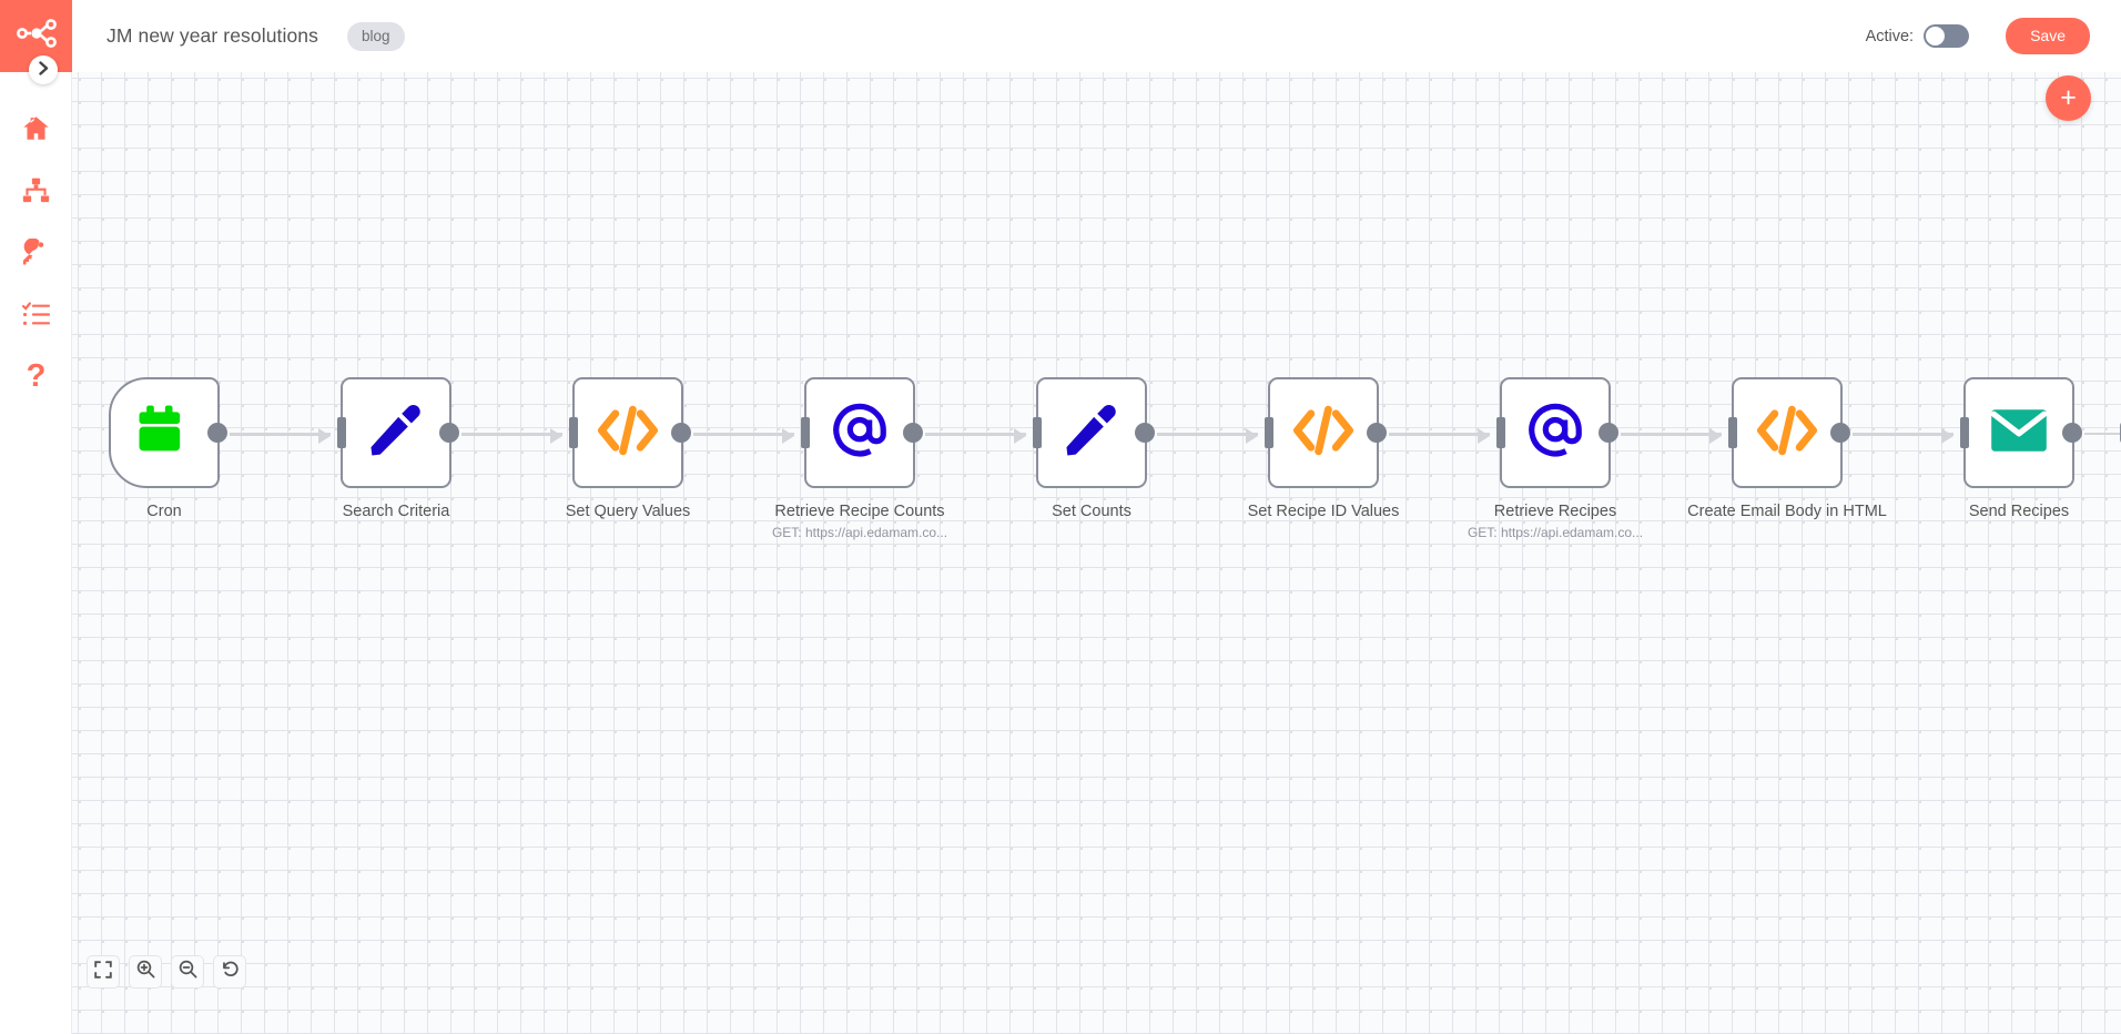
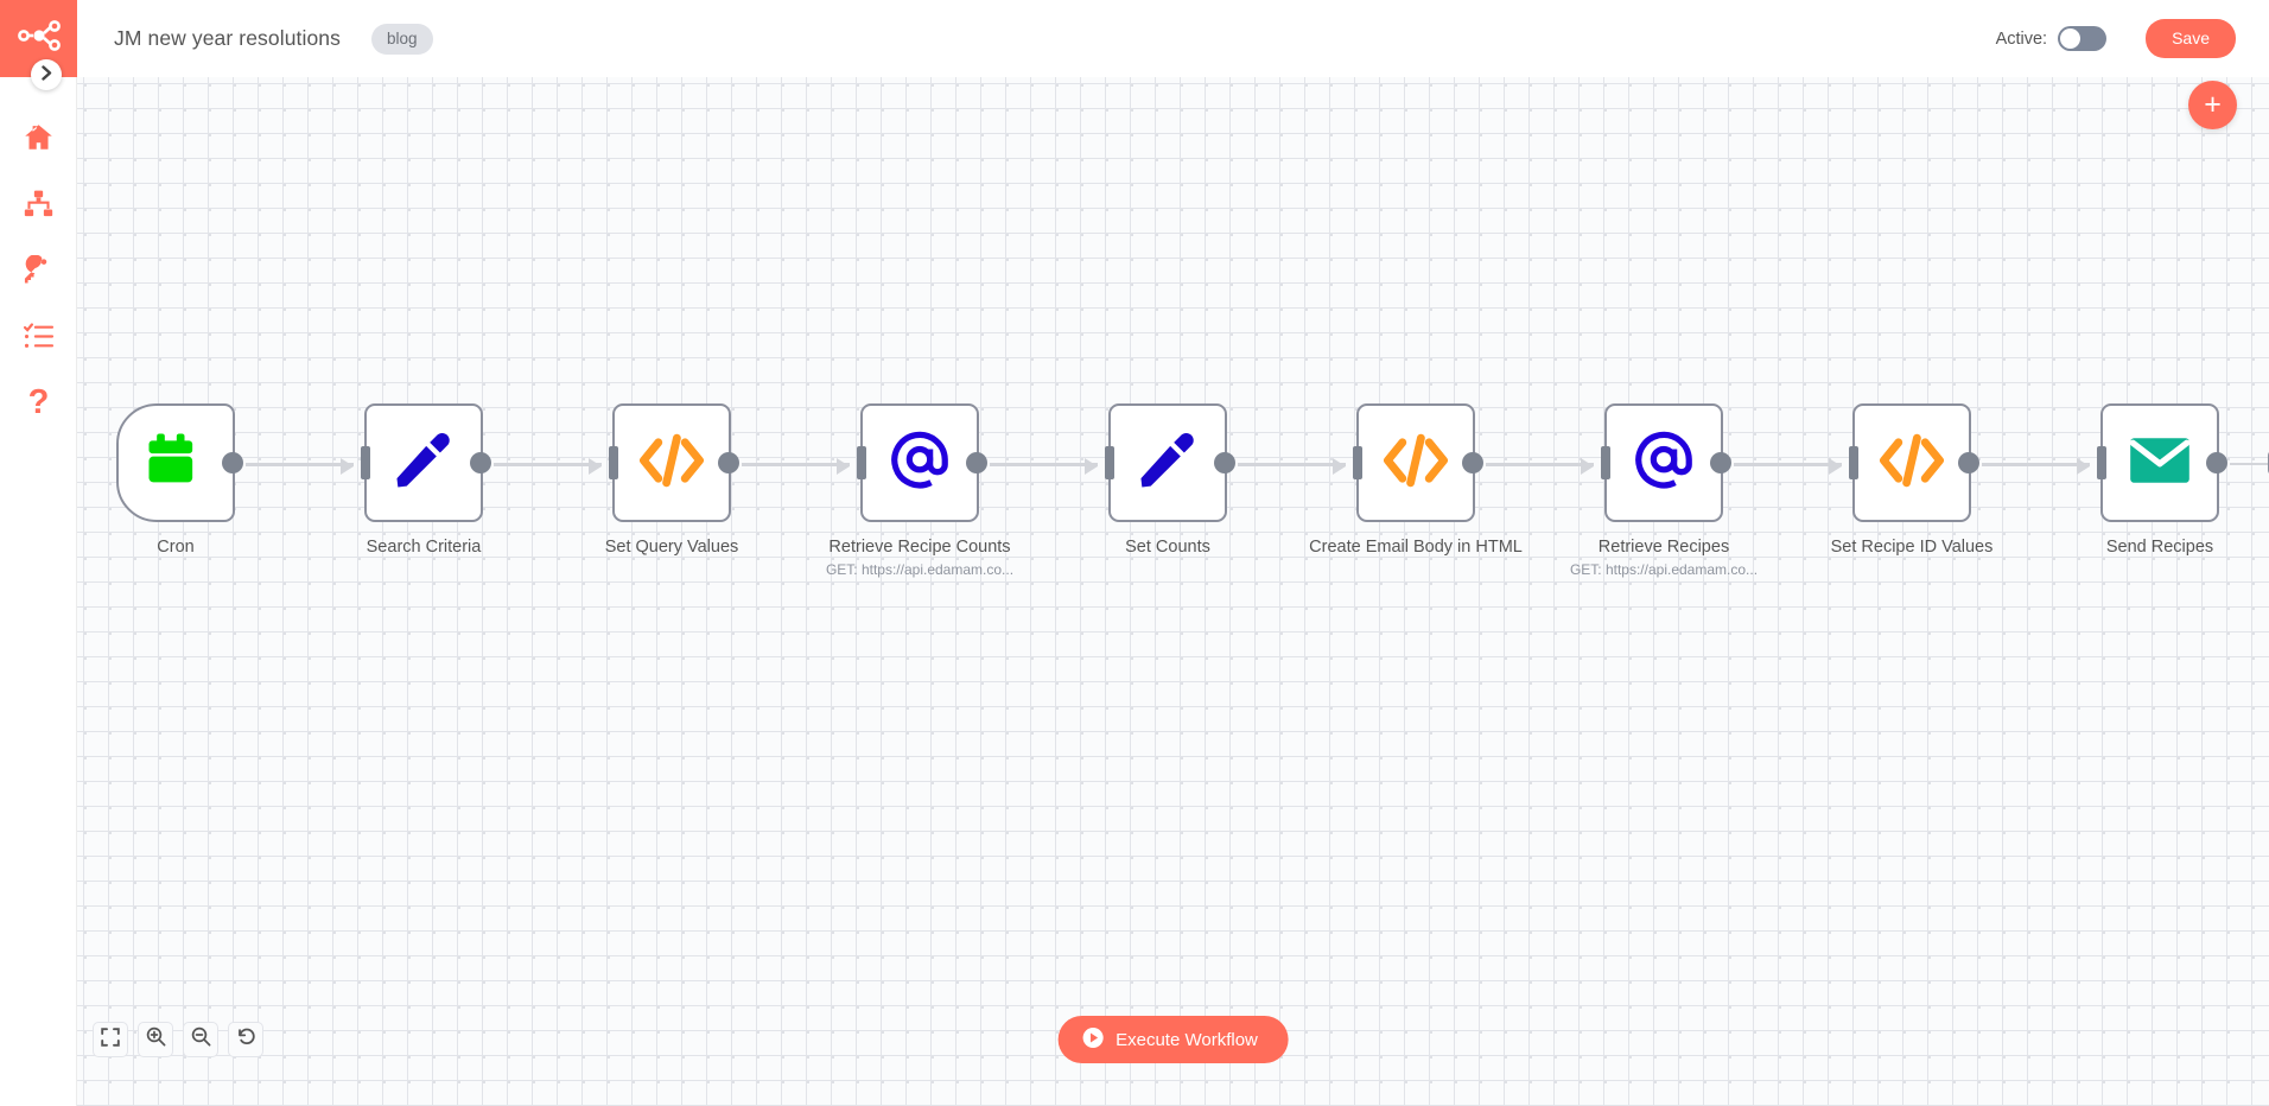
  ?
  JM new year resolutions
  blog
  Active:
  Save
  +
  Cron
  Search Criteria
  Set Query Values
  Retrieve Recipe Counts
  GET: https://api.edamam.co...
  Set Counts
- Set Recipe ID Values
+ Create Email Body in HTML
  Retrieve Recipes
  GET: https://api.edamam.co...
- Create Email Body in HTML
+ Set Recipe ID Values
  Send Recipes
+ Execute Workflow
